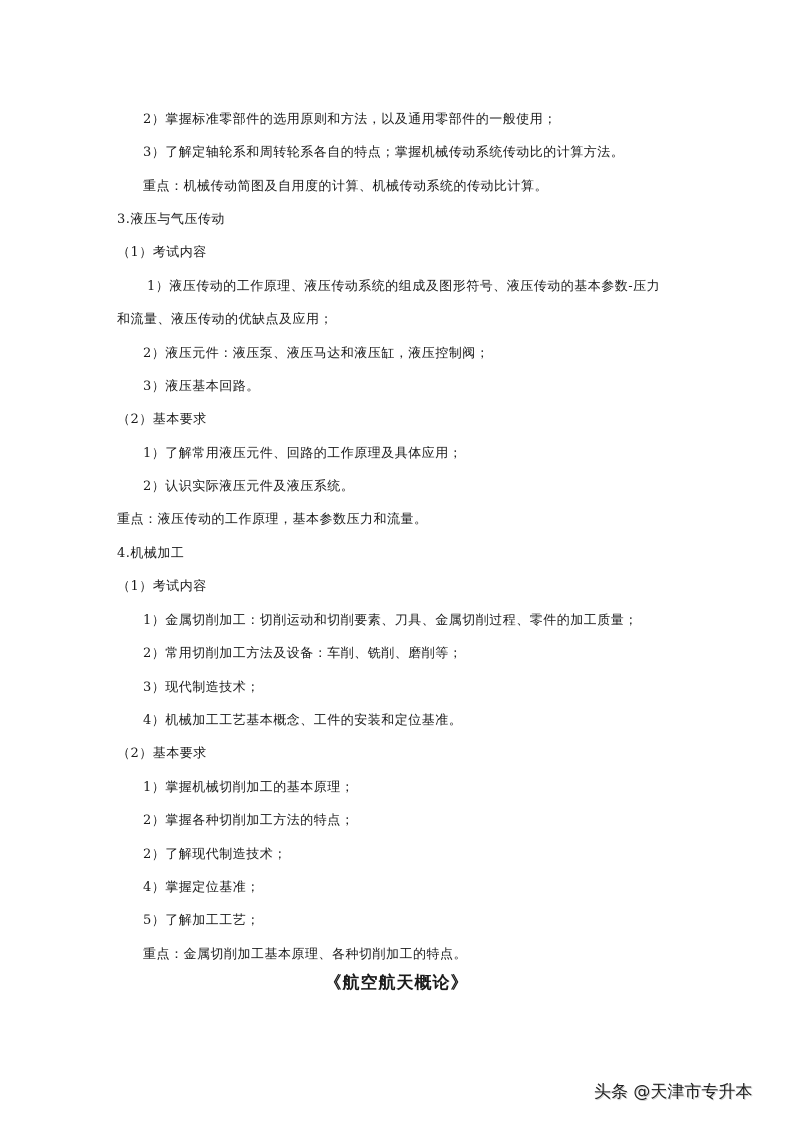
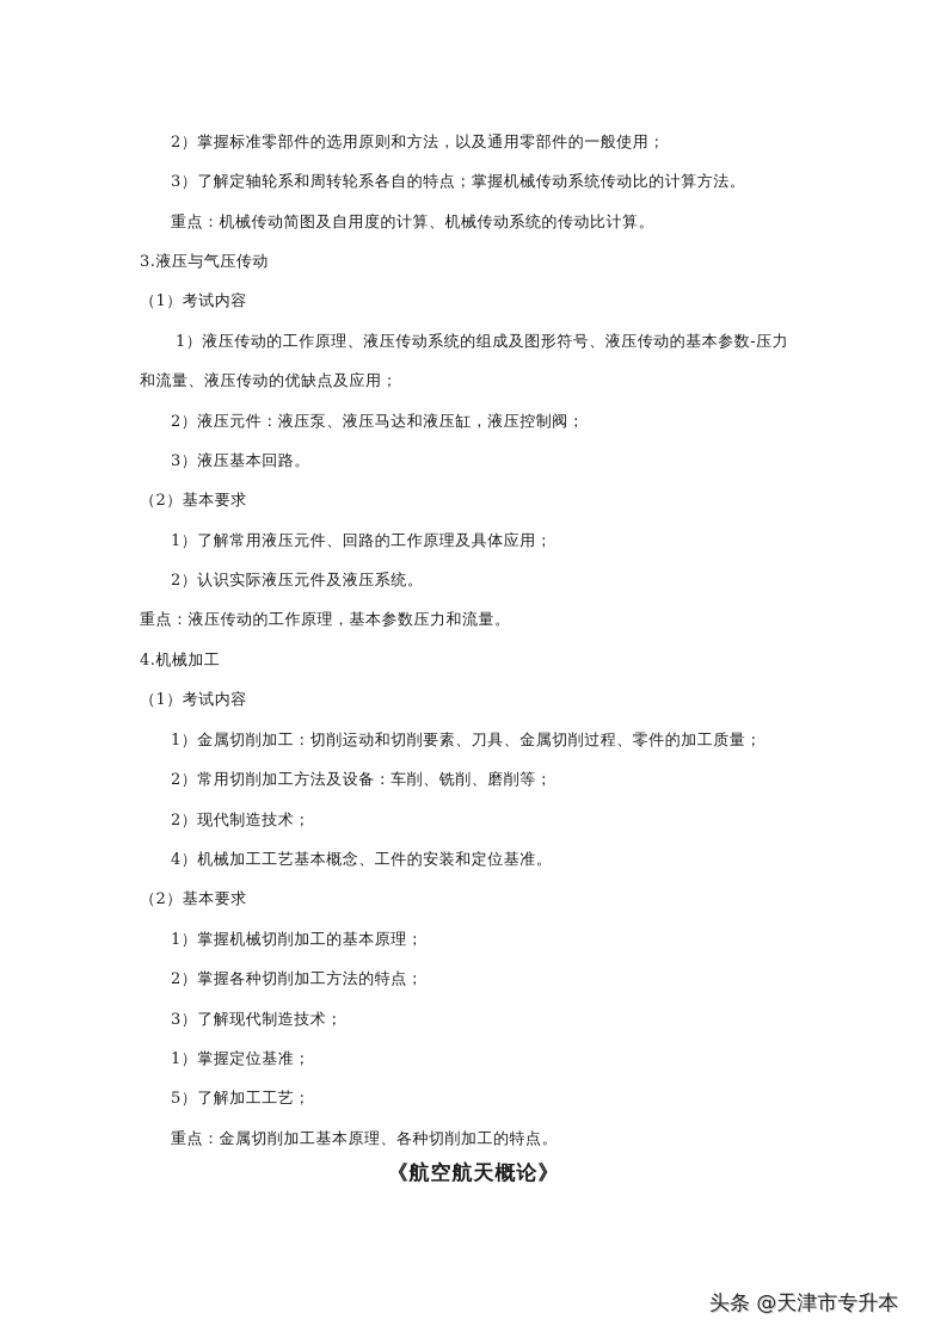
  2）掌握标准零部件的选用原则和方法，以及通用零部件的一般使用；
  3）了解定轴轮系和周转轮系各自的特点；掌握机械传动系统传动比的计算方法。
  重点：机械传动简图及自用度的计算、机械传动系统的传动比计算。
  3.液压与气压传动
  （1）考试内容
  1）液压传动的工作原理、液压传动系统的组成及图形符号、液压传动的基本参数-压力
  和流量、液压传动的优缺点及应用；
  2）液压元件：液压泵、液压马达和液压缸，液压控制阀；
  3）液压基本回路。
  （2）基本要求
  1）了解常用液压元件、回路的工作原理及具体应用；
  2）认识实际液压元件及液压系统。
  重点：液压传动的工作原理，基本参数压力和流量。
  4.机械加工
  （1）考试内容
  1）金属切削加工：切削运动和切削要素、刀具、金属切削过程、零件的加工质量；
  2）常用切削加工方法及设备：车削、铣削、磨削等；
- 3）现代制造技术；
+ 2）现代制造技术；
  4）机械加工工艺基本概念、工件的安装和定位基准。
  （2）基本要求
  1）掌握机械切削加工的基本原理；
  2）掌握各种切削加工方法的特点；
- 2）了解现代制造技术；
+ 3）了解现代制造技术；
- 4）掌握定位基准；
+ 1）掌握定位基准；
  5）了解加工工艺；
  重点：金属切削加工基本原理、各种切削加工的特点。
  《航空航天概论》
  头条 @天津市专升本
